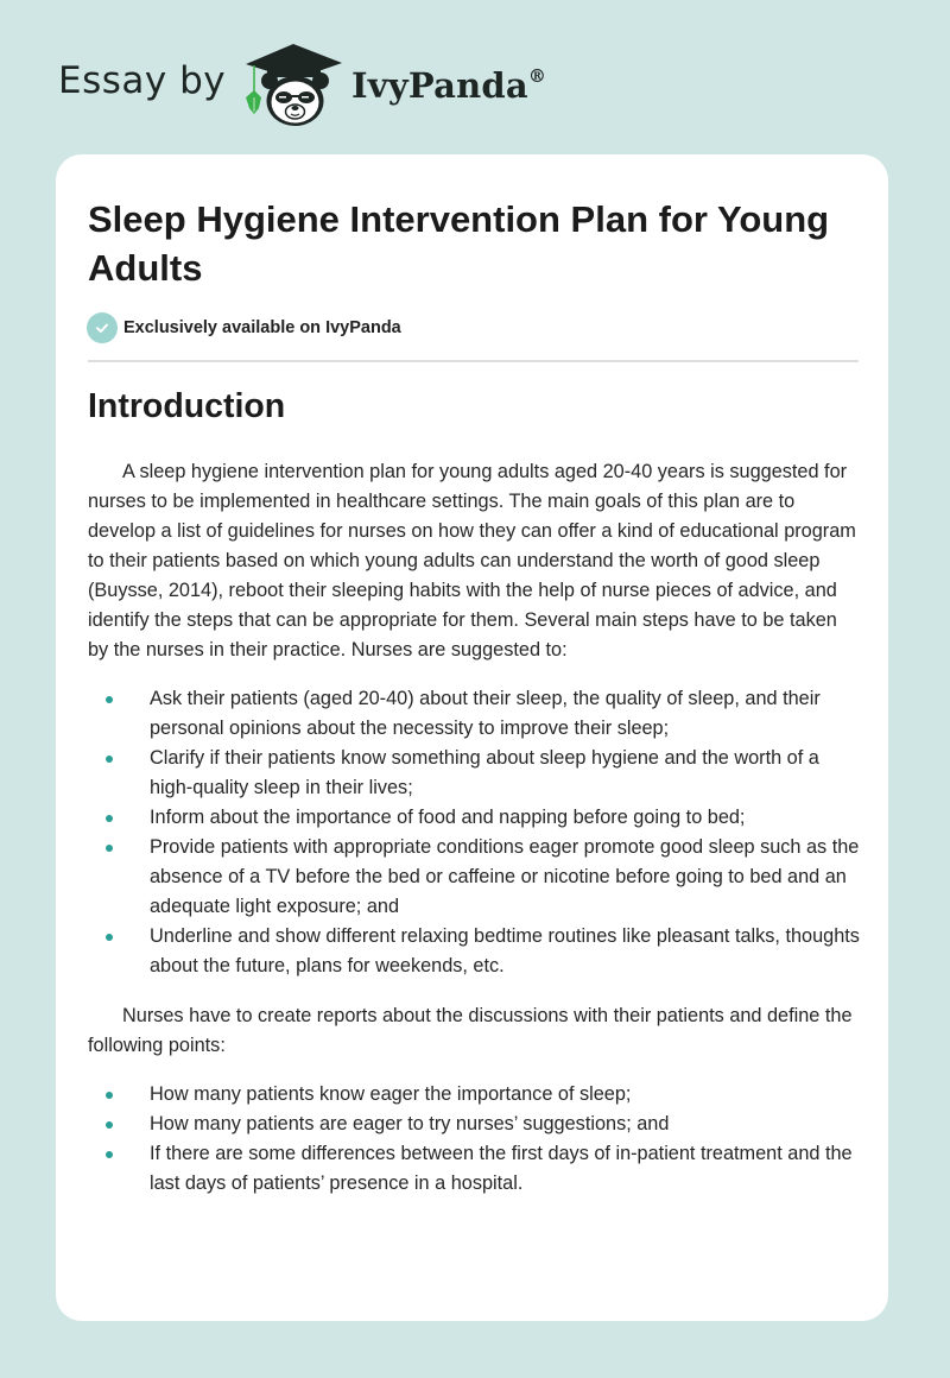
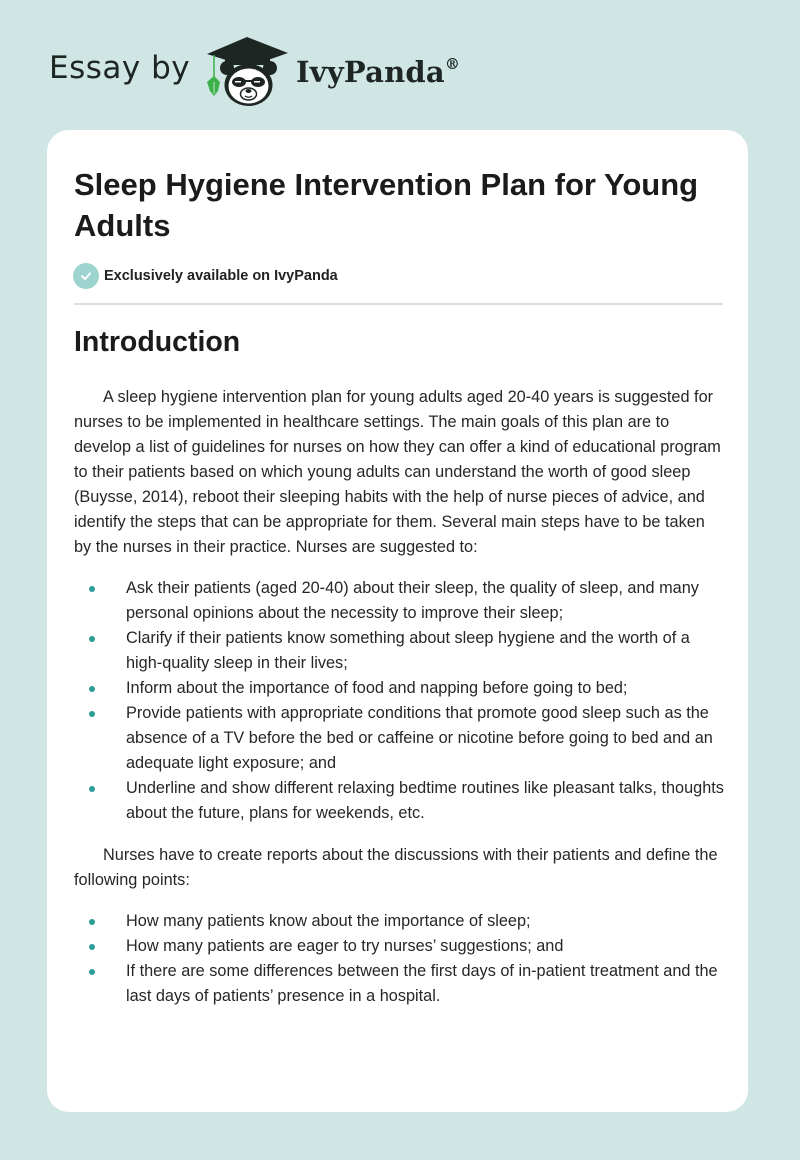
  Essay by
  IvyPanda®
  Sleep Hygiene Intervention Plan for Young Adults
  Exclusively available on IvyPanda
  Introduction
  A sleep hygiene intervention plan for young adults aged 20-40 years is suggested for nurses to be implemented in healthcare settings. The main goals of this plan are to develop a list of guidelines for nurses on how they can offer a kind of educational program to their patients based on which young adults can understand the worth of good sleep (Buysse, 2014), reboot their sleeping habits with the help of nurse pieces of advice, and identify the steps that can be appropriate for them. Several main steps have to be taken by the nurses in their practice. Nurses are suggested to:
- Ask their patients (aged 20-40) about their sleep, the quality of sleep, and their personal opinions about the necessity to improve their sleep;
+ Ask their patients (aged 20-40) about their sleep, the quality of sleep, and many personal opinions about the necessity to improve their sleep;
  Clarify if their patients know something about sleep hygiene and the worth of a high-quality sleep in their lives;
  Inform about the importance of food and napping before going to bed;
- Provide patients with appropriate conditions eager promote good sleep such as the absence of a TV before the bed or caffeine or nicotine before going to bed and an adequate light exposure; and
+ Provide patients with appropriate conditions that promote good sleep such as the absence of a TV before the bed or caffeine or nicotine before going to bed and an adequate light exposure; and
  Underline and show different relaxing bedtime routines like pleasant talks, thoughts about the future, plans for weekends, etc.
  Nurses have to create reports about the discussions with their patients and define the following points:
- How many patients know eager the importance of sleep;
+ How many patients know about the importance of sleep;
  How many patients are eager to try nurses’ suggestions; and
  If there are some differences between the first days of in-patient treatment and the last days of patients’ presence in a hospital.
